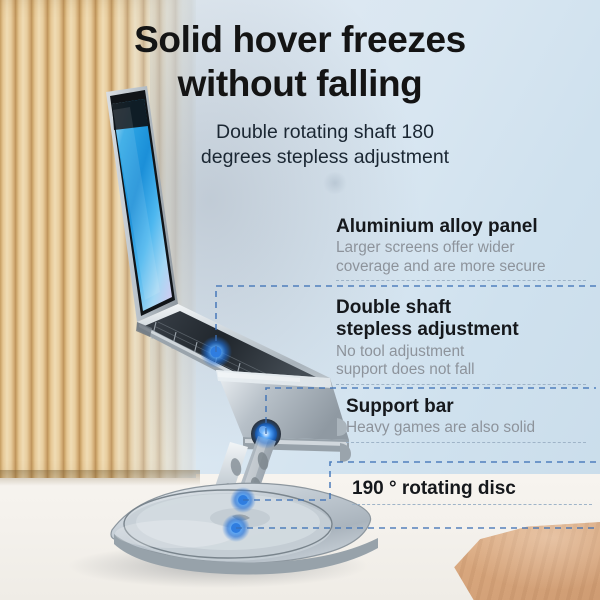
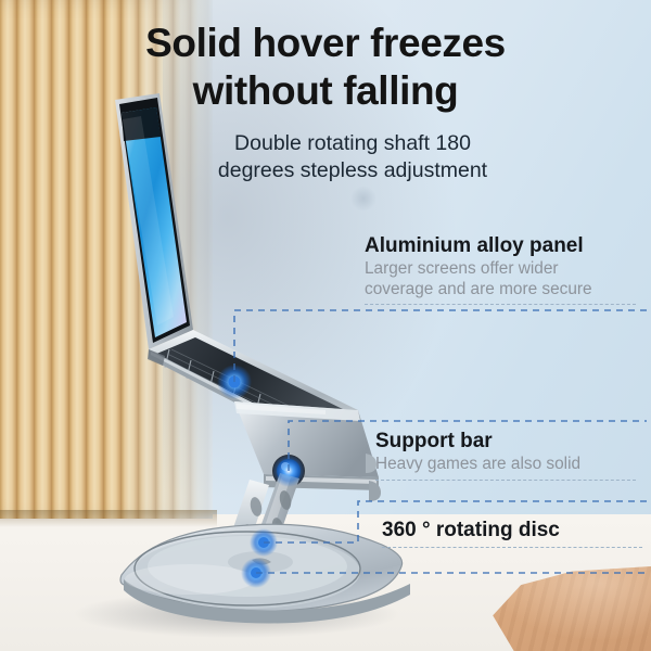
  Solid hover freezes
  without falling
  Double rotating shaft 180
  degrees stepless adjustment
  Aluminium alloy panel
  Larger screens offer wider
  coverage and are more secure
- Double shaft
- stepless adjustment
- No tool adjustment
- support does not fall
  Support bar
  Heavy games are also solid
- 190 ° rotating disc
+ 360 ° rotating disc
